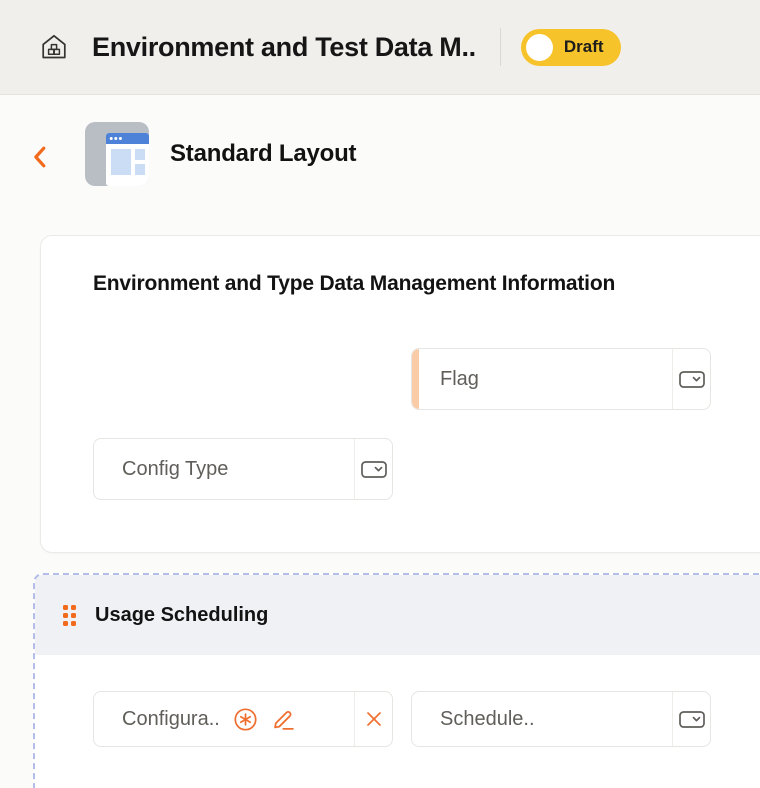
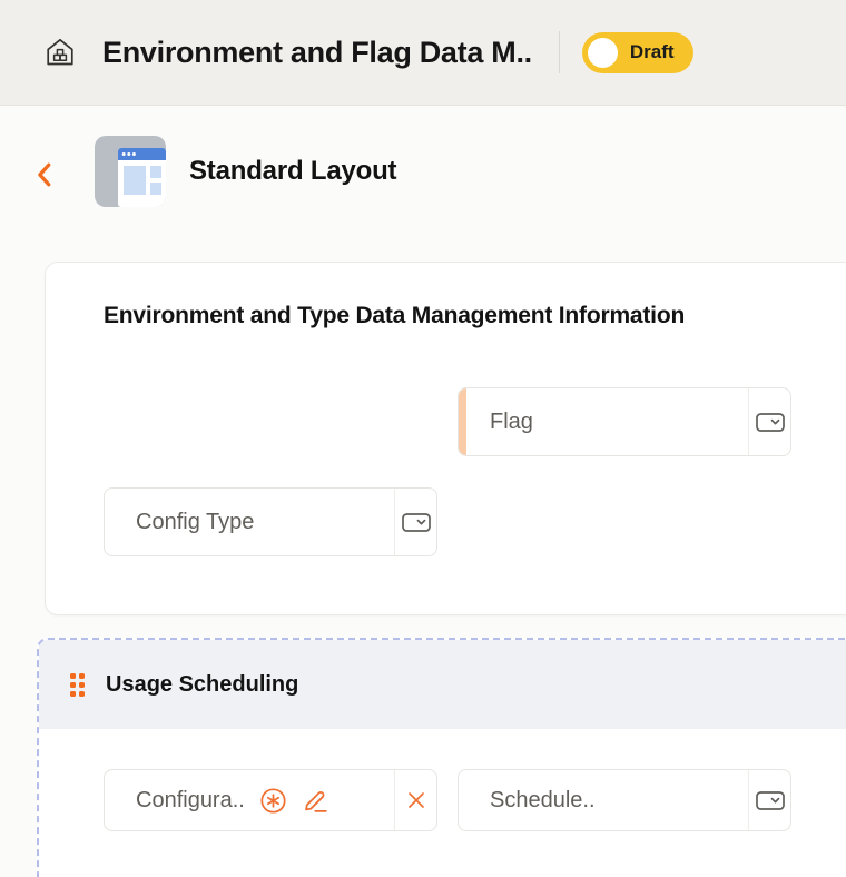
- Environment and Test Data M..
+ Environment and Flag Data M..
  Draft
  Standard Layout
  Environment and Type Data Management Information
  Flag
  Config Type
  Usage Scheduling
  Configura..
  Schedule..
